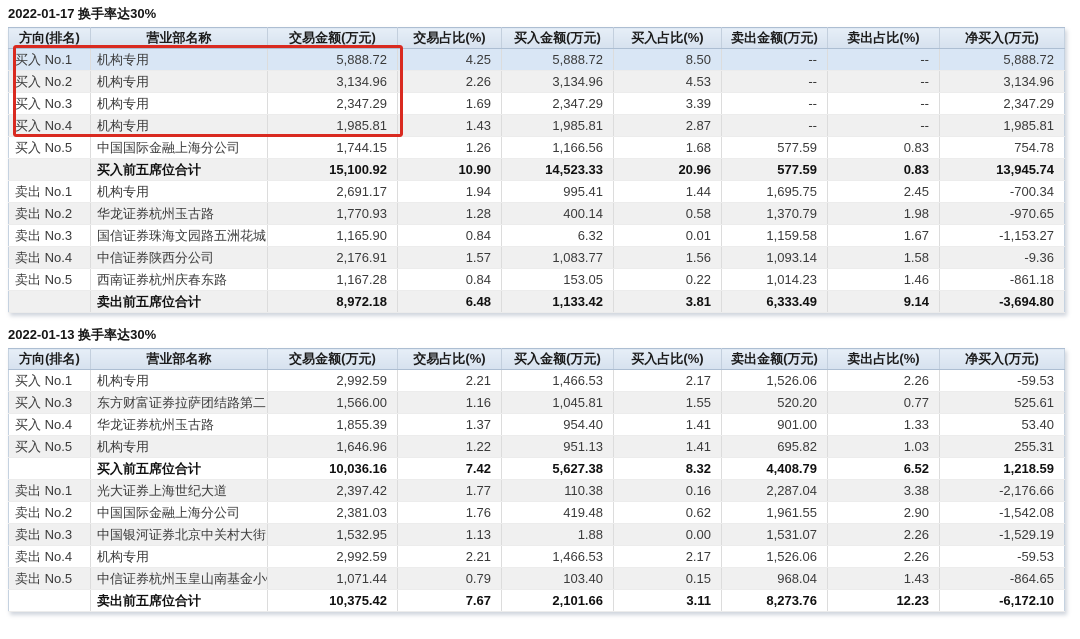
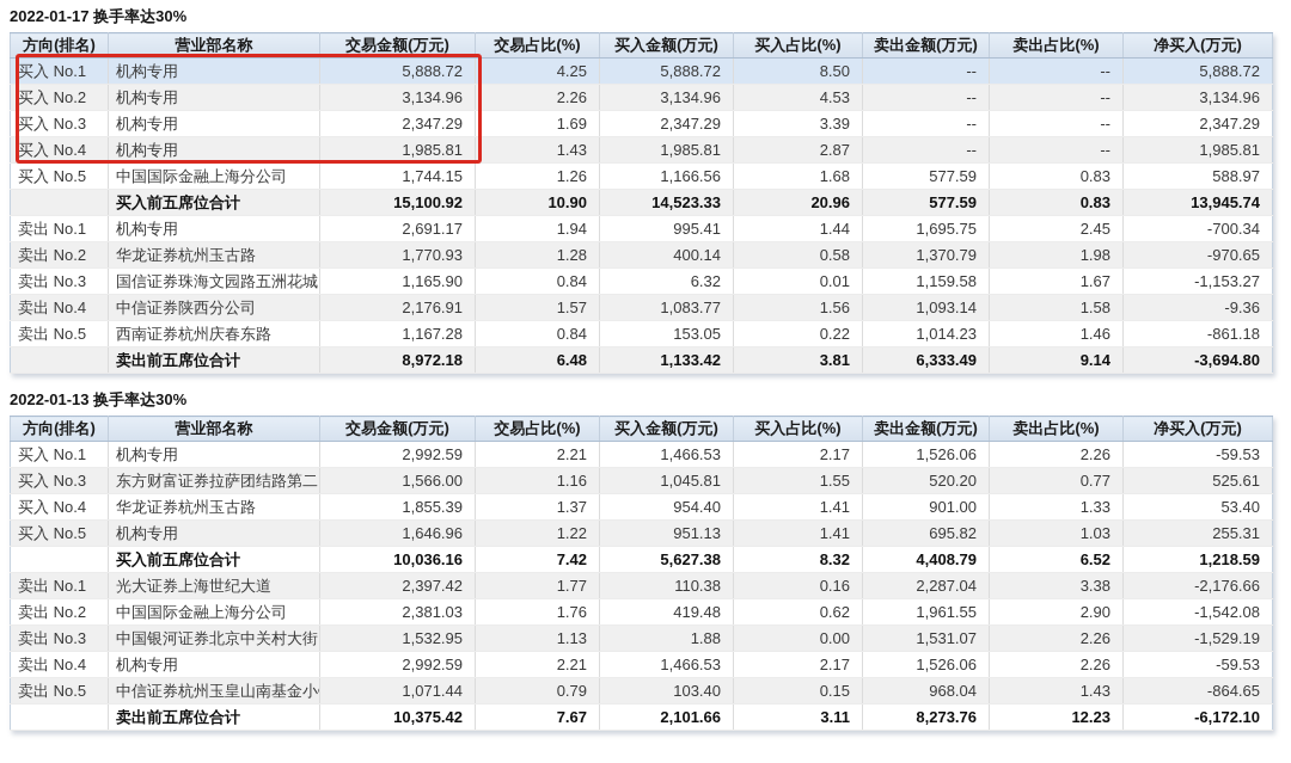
  2022-01-17 换手率达30%
  方向(排名)	营业部名称	交易金额(万元)	交易占比(%)	买入金额(万元)	买入占比(%)	卖出金额(万元)	卖出占比(%)	净买入(万元)
  买入 No.1	机构专用	5,888.72	4.25	5,888.72	8.50	--	--	5,888.72
  买入 No.2	机构专用	3,134.96	2.26	3,134.96	4.53	--	--	3,134.96
  买入 No.3	机构专用	2,347.29	1.69	2,347.29	3.39	--	--	2,347.29
  买入 No.4	机构专用	1,985.81	1.43	1,985.81	2.87	--	--	1,985.81
- 买入 No.5	中国国际金融上海分公司	1,744.15	1.26	1,166.56	1.68	577.59	0.83	754.78
+ 买入 No.5	中国国际金融上海分公司	1,744.15	1.26	1,166.56	1.68	577.59	0.83	588.97
  	买入前五席位合计	15,100.92	10.90	14,523.33	20.96	577.59	0.83	13,945.74
  卖出 No.1	机构专用	2,691.17	1.94	995.41	1.44	1,695.75	2.45	-700.34
  卖出 No.2	华龙证券杭州玉古路	1,770.93	1.28	400.14	0.58	1,370.79	1.98	-970.65
  卖出 No.3	国信证券珠海文园路五洲花城	1,165.90	0.84	6.32	0.01	1,159.58	1.67	-1,153.27
  卖出 No.4	中信证券陕西分公司	2,176.91	1.57	1,083.77	1.56	1,093.14	1.58	-9.36
  卖出 No.5	西南证券杭州庆春东路	1,167.28	0.84	153.05	0.22	1,014.23	1.46	-861.18
  	卖出前五席位合计	8,972.18	6.48	1,133.42	3.81	6,333.49	9.14	-3,694.80
  2022-01-13 换手率达30%
  方向(排名)	营业部名称	交易金额(万元)	交易占比(%)	买入金额(万元)	买入占比(%)	卖出金额(万元)	卖出占比(%)	净买入(万元)
  买入 No.1	机构专用	2,992.59	2.21	1,466.53	2.17	1,526.06	2.26	-59.53
  买入 No.3	东方财富证券拉萨团结路第二	1,566.00	1.16	1,045.81	1.55	520.20	0.77	525.61
  买入 No.4	华龙证券杭州玉古路	1,855.39	1.37	954.40	1.41	901.00	1.33	53.40
  买入 No.5	机构专用	1,646.96	1.22	951.13	1.41	695.82	1.03	255.31
  	买入前五席位合计	10,036.16	7.42	5,627.38	8.32	4,408.79	6.52	1,218.59
  卖出 No.1	光大证券上海世纪大道	2,397.42	1.77	110.38	0.16	2,287.04	3.38	-2,176.66
  卖出 No.2	中国国际金融上海分公司	2,381.03	1.76	419.48	0.62	1,961.55	2.90	-1,542.08
  卖出 No.3	中国银河证券北京中关村大街	1,532.95	1.13	1.88	0.00	1,531.07	2.26	-1,529.19
  卖出 No.4	机构专用	2,992.59	2.21	1,466.53	2.17	1,526.06	2.26	-59.53
  卖出 No.5	中信证券杭州玉皇山南基金小	1,071.44	0.79	103.40	0.15	968.04	1.43	-864.65
  	卖出前五席位合计	10,375.42	7.67	2,101.66	3.11	8,273.76	12.23	-6,172.10
